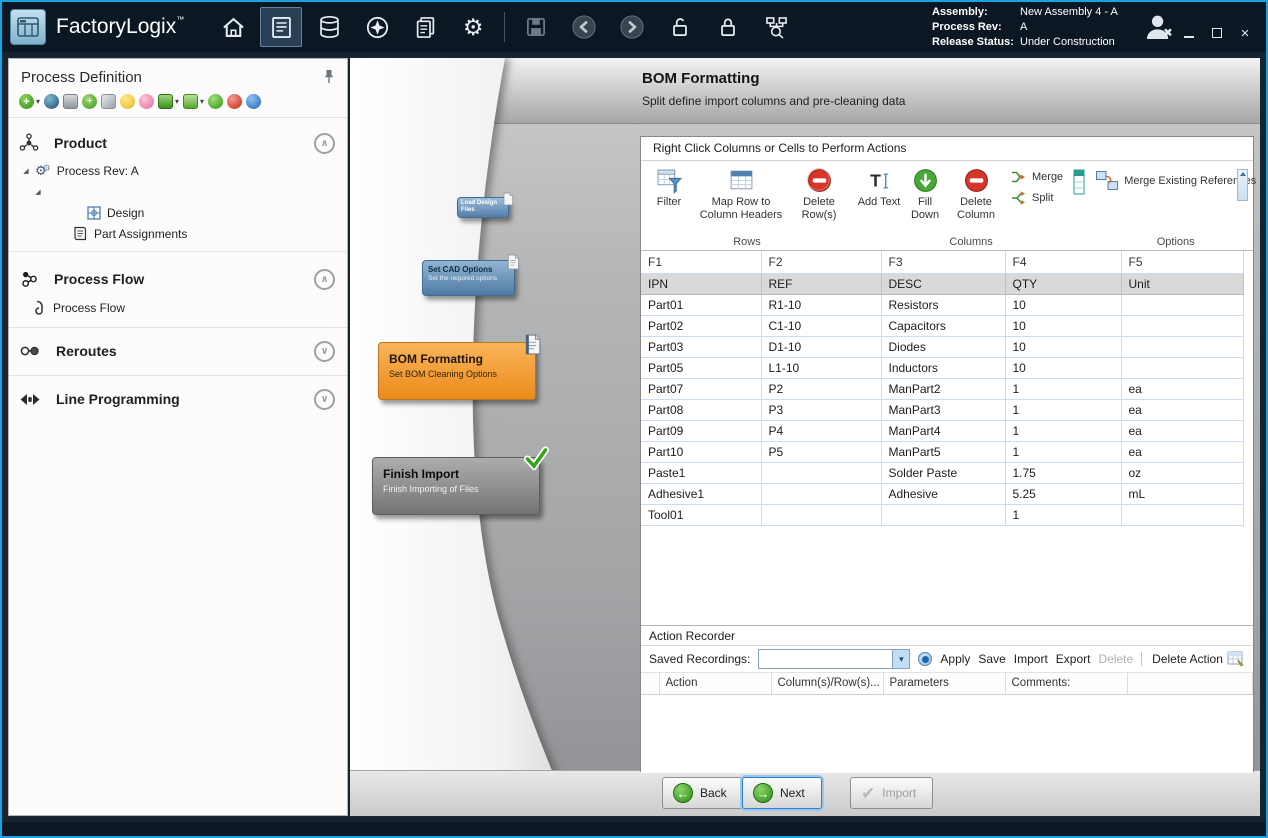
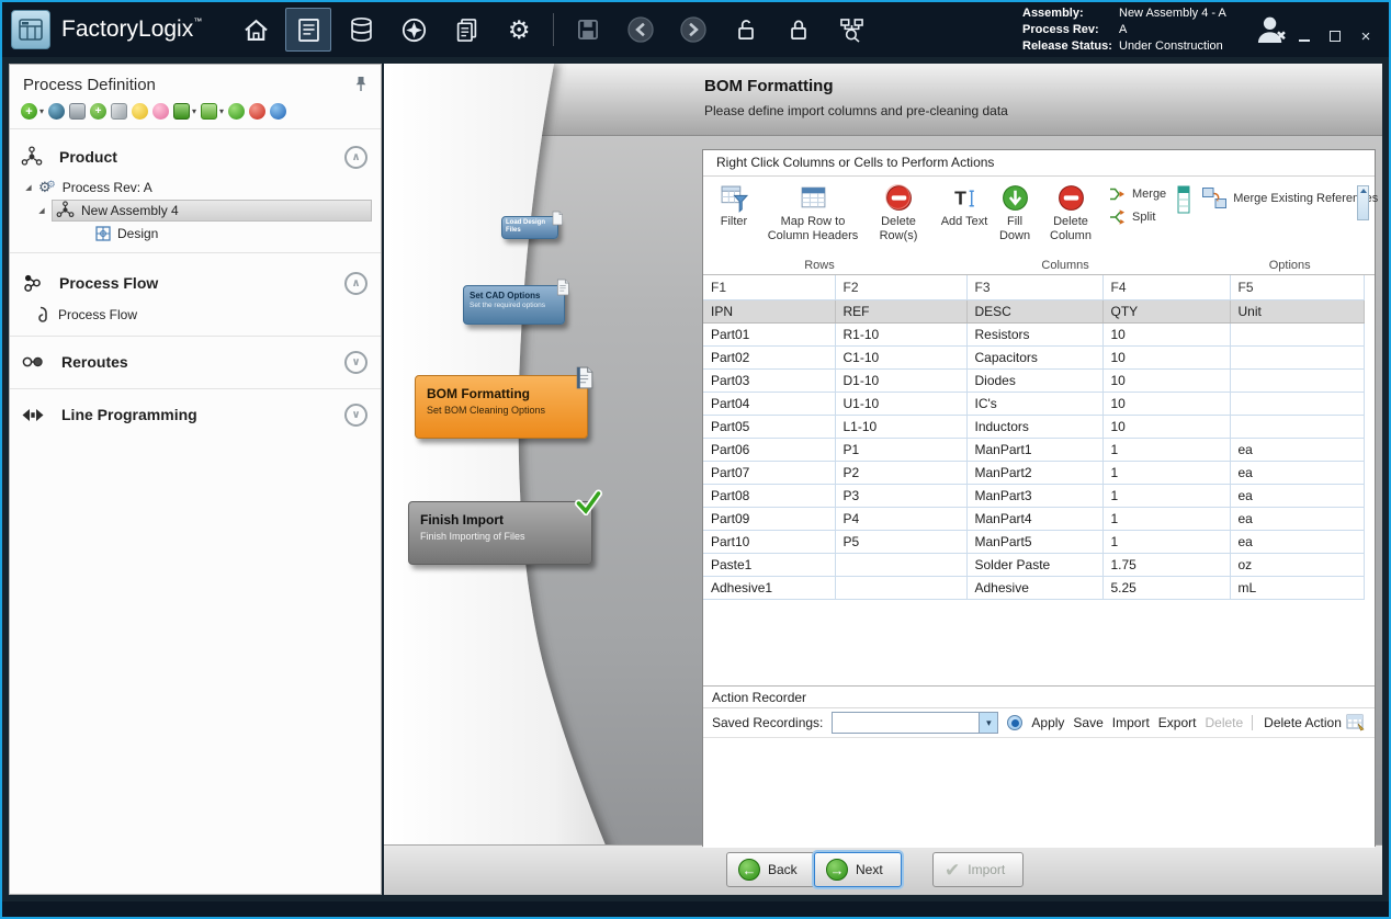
  FactoryLogix™
  ⚙
  Assembly:
  New Assembly 4 - A
  Process Rev:
  A
  Release Status:
  Under Construction
  ×
  Process Definition
  +
  ▾
  +
  ▾
  ▾
  Product
  ∧
  ⚙
  ⚙
  Process Rev: A
+ New Assembly 4
  Design
- Part Assignments
  Process Flow
  ∧
  Process Flow
  Reroutes
  ∨
  Line Programming
  ∨
  BOM Formatting
- Split define import columns and pre-cleaning data
+ Please define import columns and pre-cleaning data
  Set CAD Options
  BOM Formatting
  Set BOM Cleaning Options
  Finish Import
  Finish Importing of Files
  Right Click Columns or Cells to Perform Actions
  Filter
  Map Row to Column Headers
  Delete Row(s)
  Rows
  T
  Add Text
  Fill Down
  Delete Column
  Merge
  Split
  Columns
  Merge Existing Referes
  Options
  F1	F2	F3	F4	F5
  IPN	REF	DESC	QTY	Unit
  Part01	R1-10	Resistors	10
  Part02	C1-10	Capacitors	10
  Part03	D1-10	Diodes	10
+ Part04	U1-10	IC's	10
  Part05	L1-10	Inductors	10
+ Part06	P1	ManPart1	1	ea
  Part07	P2	ManPart2	1	ea
  Part08	P3	ManPart3	1	ea
  Part09	P4	ManPart4	1	ea
  Part10	P5	ManPart5	1	ea
  Paste1		Solder Paste	1.75	oz
  Adhesive1		Adhesive	5.25	mL
- Tool01			1
  Action Recorder
  Saved Recordings:
  ▾
  Apply
  Save
  Import
  Export
  Delete
  Delete Action
- 	Action	Column(s)/Row(s)...	Parameters	Comments:
  ←
  Back
  →
  Next
  ✔
  Import
